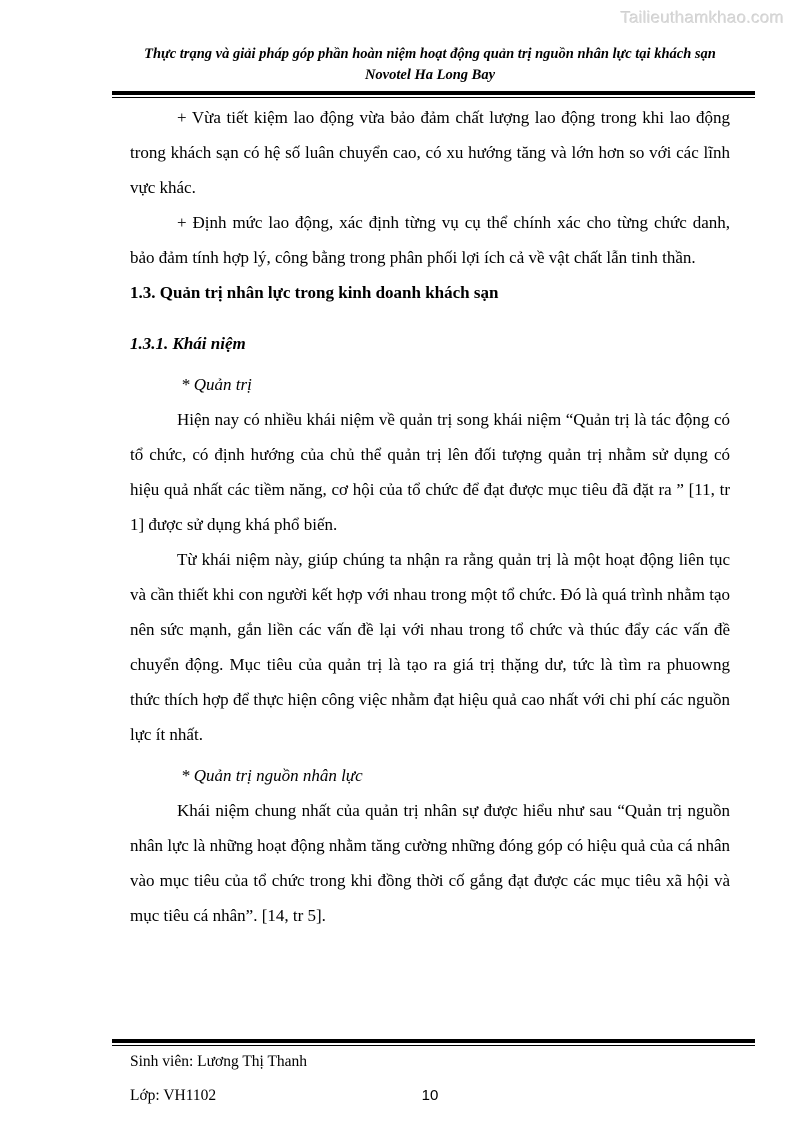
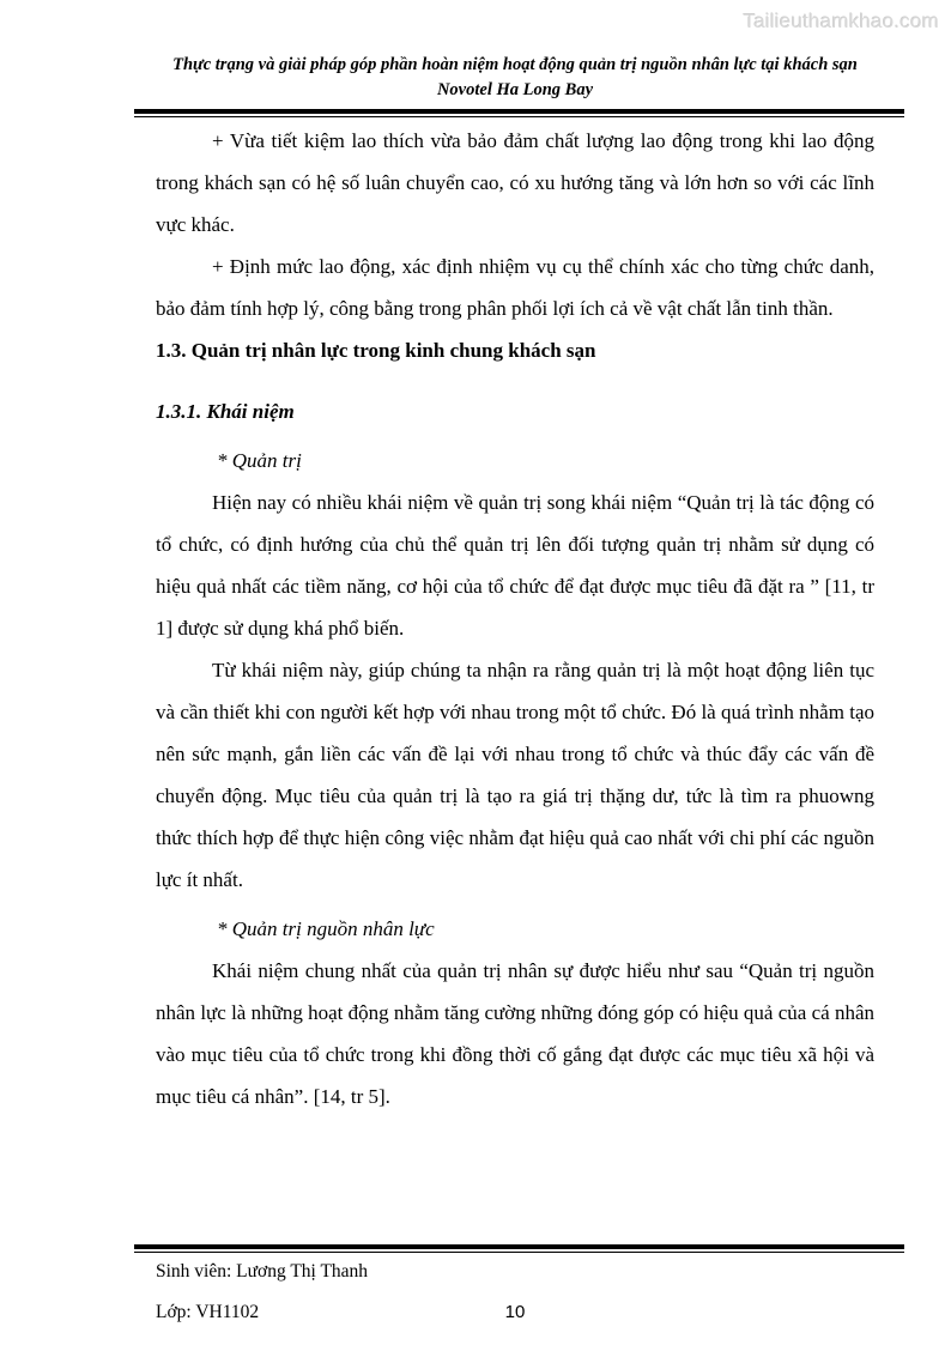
  Tailieuthamkhao.com
  Thực trạng và giải pháp góp phần hoàn niệm hoạt động quản trị nguồn nhân lực tại khách sạn
  Novotel Ha Long Bay
- + Vừa tiết kiệm lao động vừa bảo đảm chất lượng lao động trong khi lao động trong khách sạn có hệ số luân chuyển cao, có xu hướng tăng và lớn hơn so với các lĩnh vực khác.
+ + Vừa tiết kiệm lao thích vừa bảo đảm chất lượng lao động trong khi lao động trong khách sạn có hệ số luân chuyển cao, có xu hướng tăng và lớn hơn so với các lĩnh vực khác.
- + Định mức lao động, xác định từng vụ cụ thể chính xác cho từng chức danh, bảo đảm tính hợp lý, công bằng trong phân phối lợi ích cả về vật chất lẫn tinh thần.
+ + Định mức lao động, xác định nhiệm vụ cụ thể chính xác cho từng chức danh, bảo đảm tính hợp lý, công bằng trong phân phối lợi ích cả về vật chất lẫn tinh thần.
- 1.3. Quản trị nhân lực trong kinh doanh khách sạn
+ 1.3. Quản trị nhân lực trong kinh chung khách sạn
  1.3.1. Khái niệm
  * Quản trị
  Hiện nay có nhiều khái niệm về quản trị song khái niệm “Quản trị là tác động có tổ chức, có định hướng của chủ thể quản trị lên đối tượng quản trị nhằm sử dụng có hiệu quả nhất các tiềm năng, cơ hội của tổ chức để đạt được mục tiêu đã đặt ra ” [11, tr 1] được sử dụng khá phổ biến.
  Từ khái niệm này, giúp chúng ta nhận ra rằng quản trị là một hoạt động liên tục và cần thiết khi con người kết hợp với nhau trong một tổ chức. Đó là quá trình nhằm tạo nên sức mạnh, gắn liền các vấn đề lại với nhau trong tổ chức và thúc đẩy các vấn đề chuyển động. Mục tiêu của quản trị là tạo ra giá trị thặng dư, tức là tìm ra phuowng thức thích hợp để thực hiện công việc nhằm đạt hiệu quả cao nhất với chi phí các nguồn lực ít nhất.
  * Quản trị nguồn nhân lực
  Khái niệm chung nhất của quản trị nhân sự được hiểu như sau “Quản trị nguồn nhân lực là những hoạt động nhằm tăng cường những đóng góp có hiệu quả của cá nhân vào mục tiêu của tổ chức trong khi đồng thời cố gắng đạt được các mục tiêu xã hội và mục tiêu cá nhân”. [14, tr 5].
  Sinh viên: Lương Thị Thanh
  Lớp: VH1102
  10
